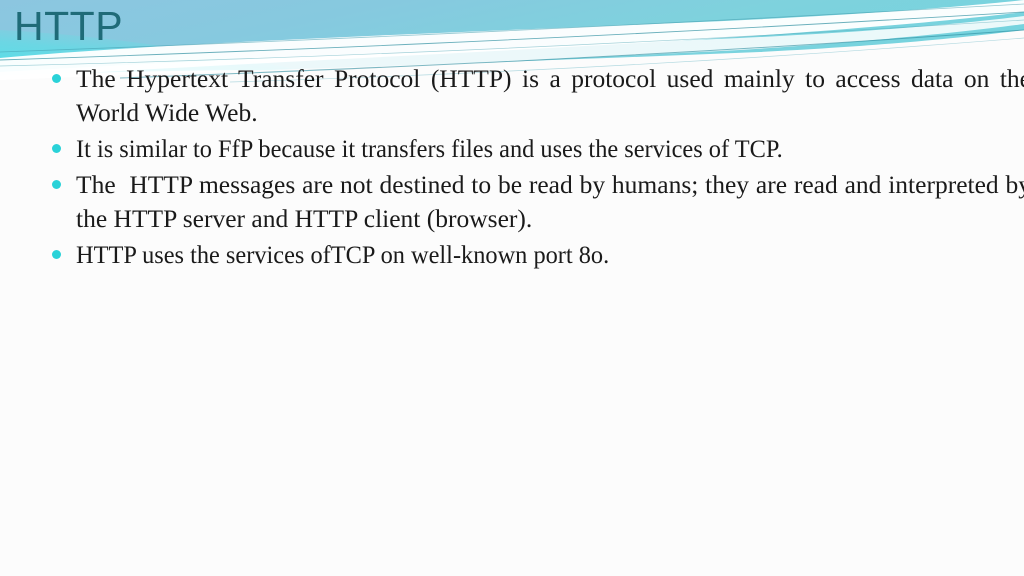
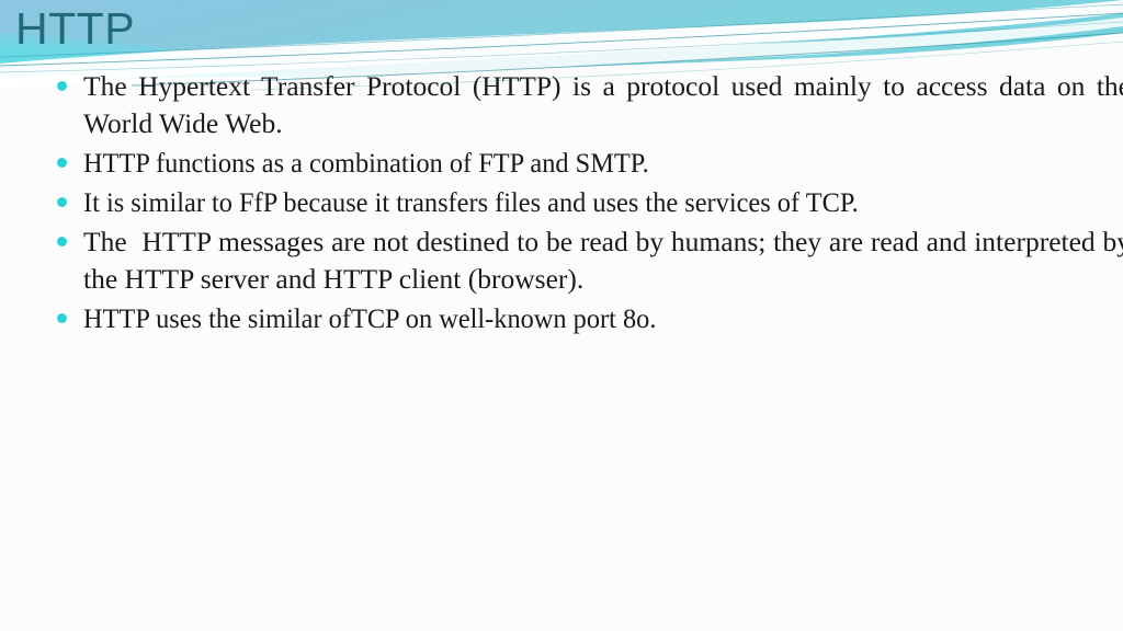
  HTTP
  The Hypertext Transfer Protocol (HTTP) is a protocol used mainly to access data on th World Wide Web.
+ HTTP functions as a combination of FTP and SMTP.
  It is similar to FfP because it transfers files and uses the services of TCP.
  The HTTP messages are not destined to be read by humans; they are read and interpreted b the HTTP server and HTTP client (browser).
- HTTP uses the services ofTCP on well-known port 8o.
+ HTTP uses the similar ofTCP on well-known port 8o.
